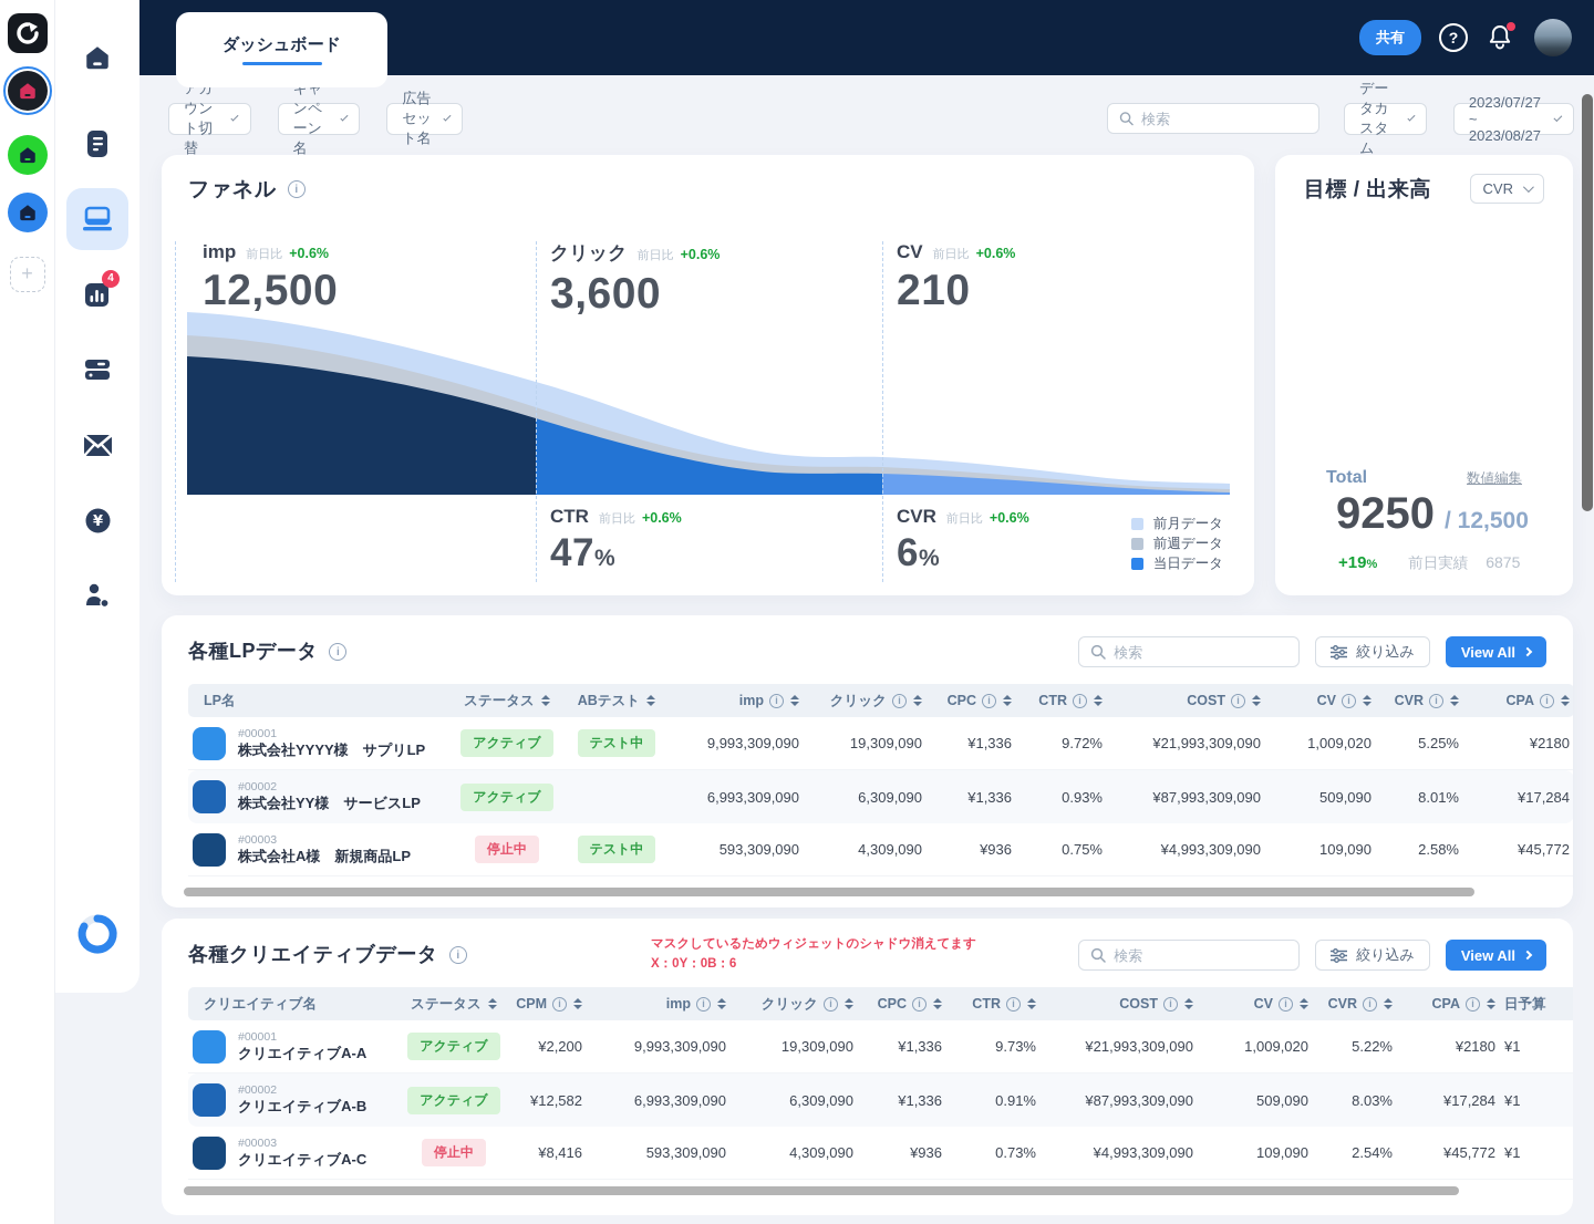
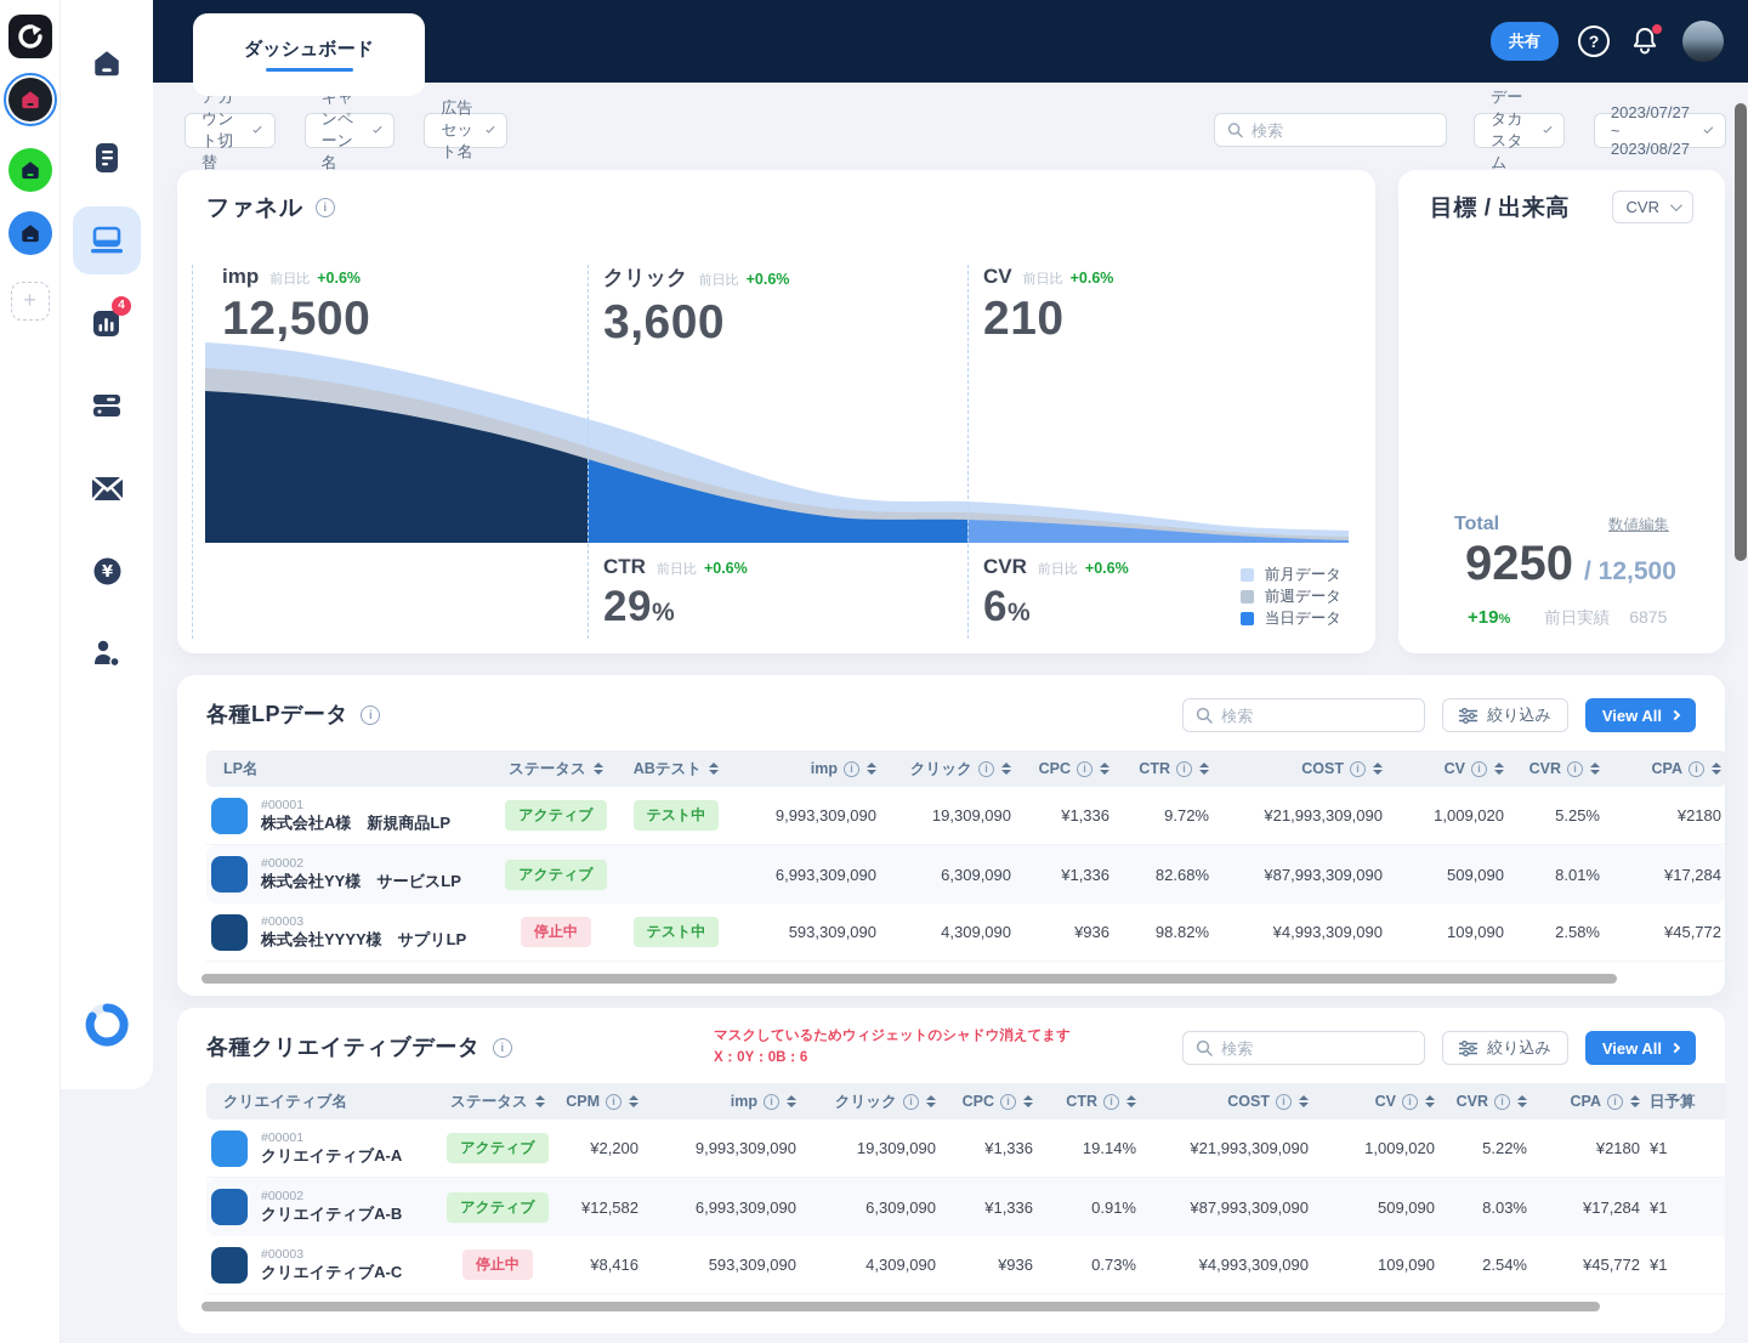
  +
  4
  ¥
  ダッシュボード
  共有
  ?
  アカウント切替
  キャンペーン名
  広告セット名
  検索
  データカスタム
  2023/07/27 ~ 2023/08/27
  ファネル
  i
  imp
  前日比
  +0.6%
  12,500
  クリック
  前日比
  +0.6%
  3,600
  CV
  前日比
  +0.6%
  210
  CTR
  前日比
  +0.6%
- 47%
+ 29%
  CVR
  前日比
  +0.6%
  6%
  前月データ
  前週データ
  当日データ
  目標 / 出来高
  CVR
  Total
  数値編集
  9250
  / 12,500
  +19%
  前日実績
  6875
  各種LPデータ
  i
  検索
  絞り込み
  View All
  LP名
  ステータス
  ABテスト
  imp
  i
  クリック
  i
  CPC
  i
  CTR
  i
  COST
  i
  CV
  i
  CVR
  i
  CPA
  i
  #00001
- 株式会社YYYY様 サプリLP
+ 株式会社A様 新規商品LP
  アクティブ
  テスト中
  9,993,309,090
  19,309,090
  ¥1,336
  9.72%
  ¥21,993,309,090
  1,009,020
  5.25%
  ¥2180
  #00002
  株式会社YY様 サービスLP
  アクティブ
  6,993,309,090
  6,309,090
  ¥1,336
- 0.93%
+ 82.68%
  ¥87,993,309,090
  509,090
  8.01%
  ¥17,284
  #00003
- 株式会社A様 新規商品LP
+ 株式会社YYYY様 サプリLP
  停止中
  テスト中
  593,309,090
  4,309,090
  ¥936
- 0.75%
+ 98.82%
  ¥4,993,309,090
  109,090
  2.58%
  ¥45,772
  各種クリエイティブデータ
  i
  検索
  絞り込み
  View All
  マスクしているためウィジェットのシャドウ消えてます
  X：0Y：0B：6
  クリエイティブ名
  ステータス
  CPM
  i
  imp
  i
  クリック
  i
  CPC
  i
  CTR
  i
  COST
  i
  CV
  i
  CVR
  i
  CPA
  i
  日予算
  #00001
  クリエイティブA-A
  アクティブ
  ¥2,200
  9,993,309,090
  19,309,090
  ¥1,336
- 9.73%
+ 19.14%
  ¥21,993,309,090
  1,009,020
  5.22%
  ¥2180
  ¥1
  #00002
  クリエイティブA-B
  アクティブ
  ¥12,582
  6,993,309,090
  6,309,090
  ¥1,336
  0.91%
  ¥87,993,309,090
  509,090
  8.03%
  ¥17,284
  ¥1
  #00003
  クリエイティブA-C
  停止中
  ¥8,416
  593,309,090
  4,309,090
  ¥936
  0.73%
  ¥4,993,309,090
  109,090
  2.54%
  ¥45,772
  ¥1
